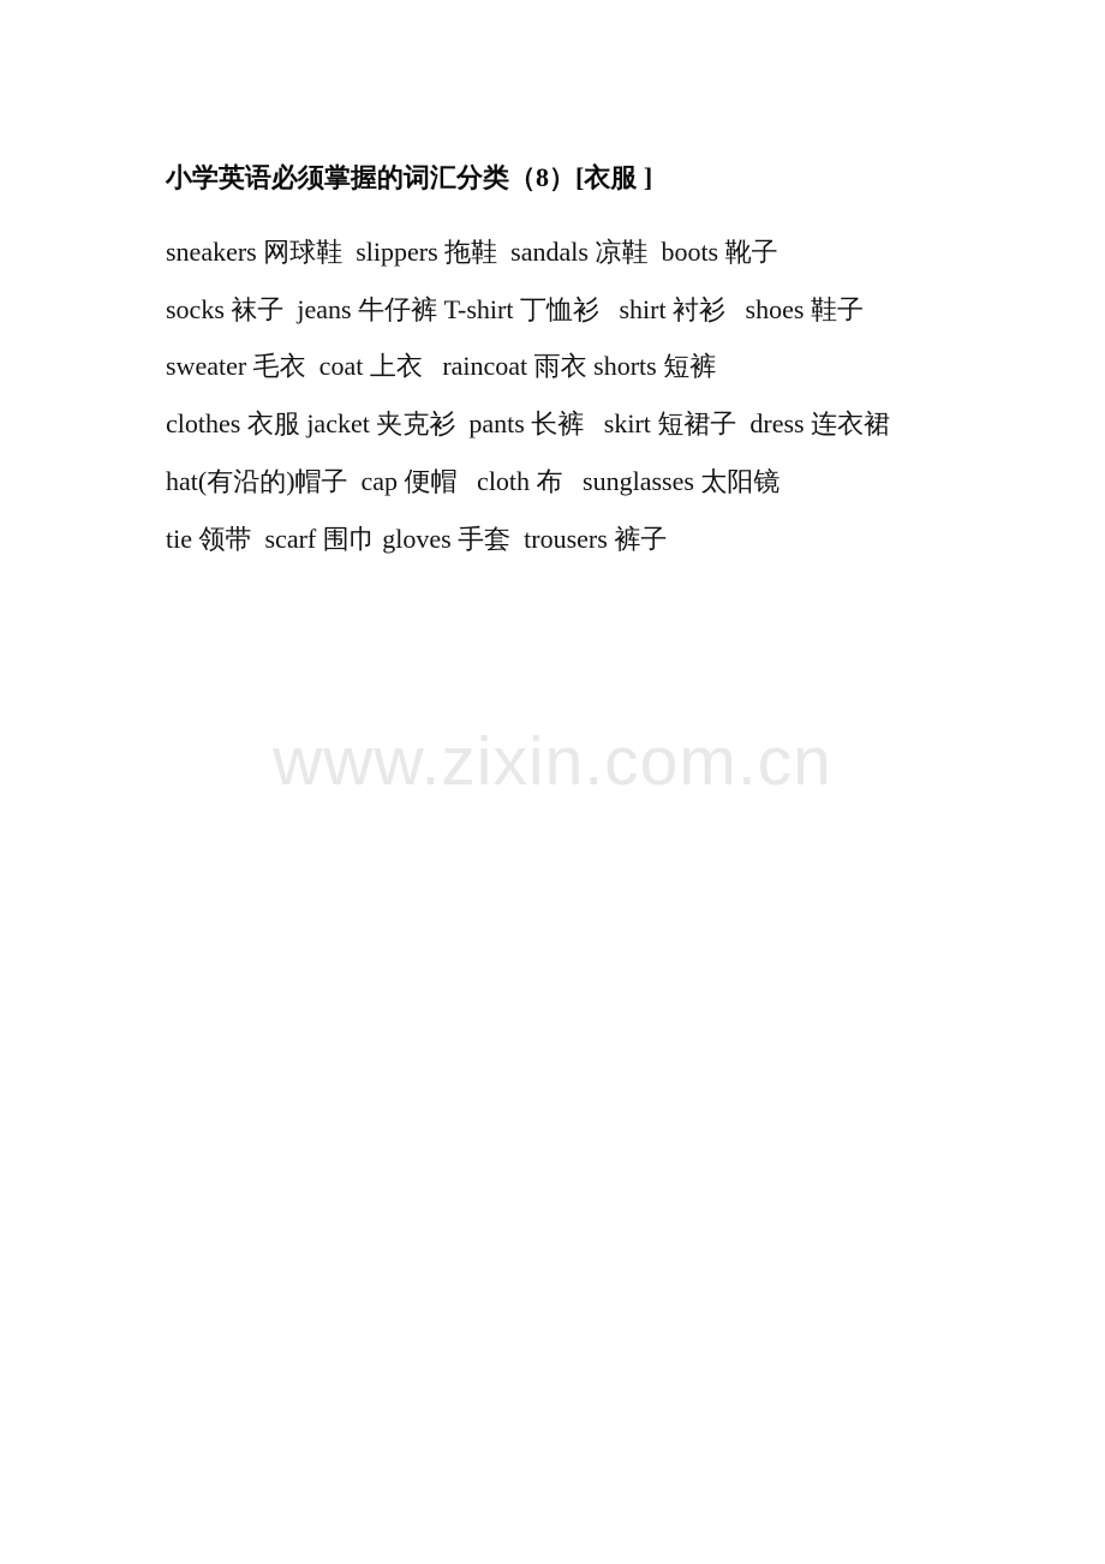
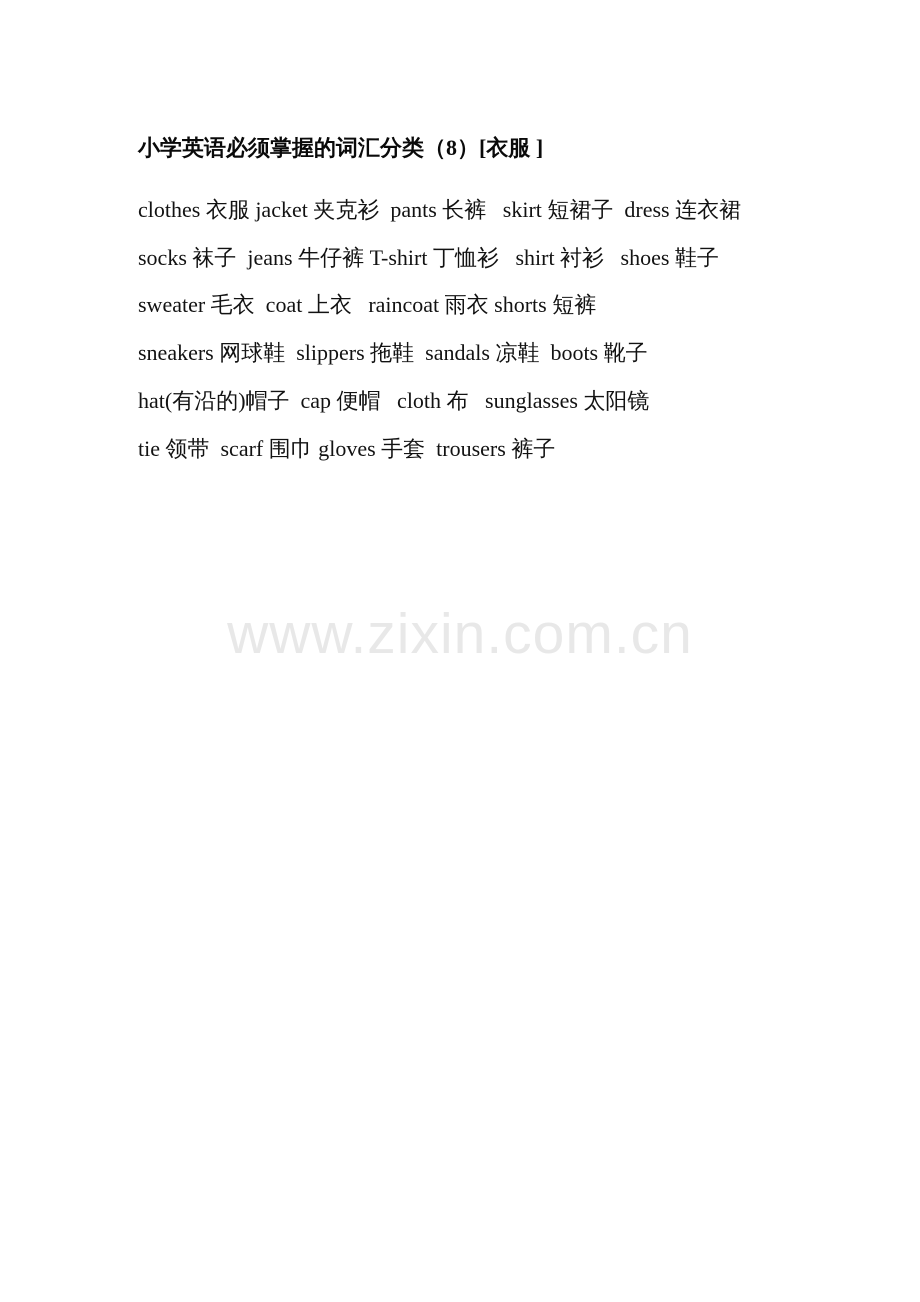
  小学英语必须掌握的词汇分类（8）[衣服 ]
- sneakers 网球鞋 slippers 拖鞋 sandals 凉鞋 boots 靴子
+ clothes 衣服 jacket 夹克衫 pants 长裤 skirt 短裙子 dress 连衣裙
  socks 袜子 jeans 牛仔裤 T-shirt 丁恤衫 shirt 衬衫 shoes 鞋子
  sweater 毛衣 coat 上衣 raincoat 雨衣 shorts 短裤
- clothes 衣服 jacket 夹克衫 pants 长裤 skirt 短裙子 dress 连衣裙
+ sneakers 网球鞋 slippers 拖鞋 sandals 凉鞋 boots 靴子
  hat(有沿的)帽子 cap 便帽 cloth 布 sunglasses 太阳镜
  tie 领带 scarf 围巾 gloves 手套 trousers 裤子
